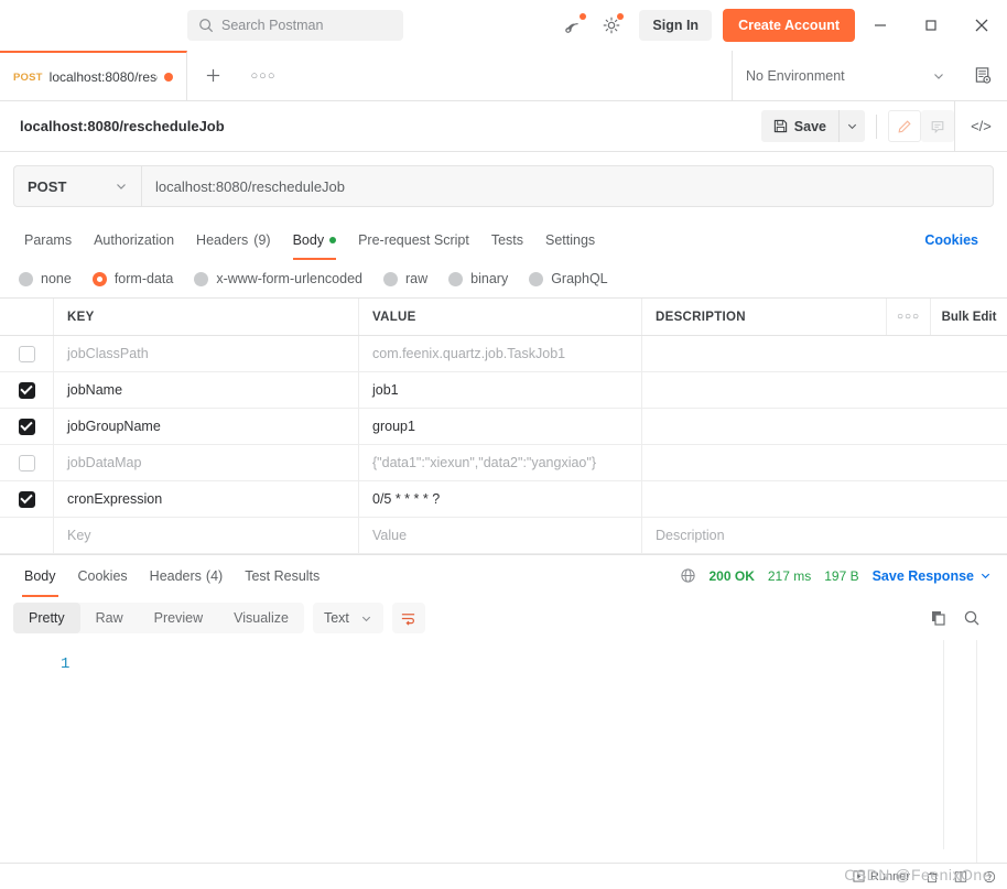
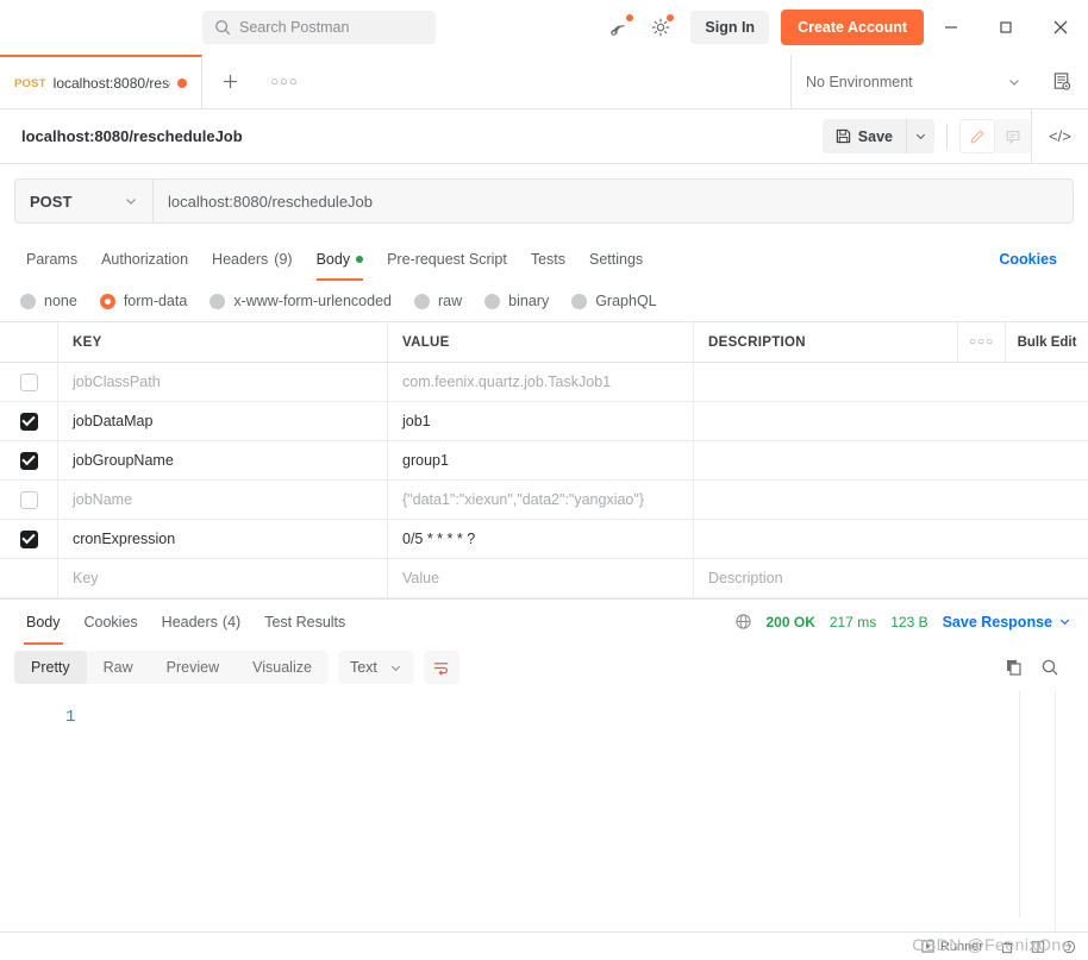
  Search Postman
  Sign In
  Create Account
  POST
  localhost:8080/res
  ○○○
  No Environment
  localhost:8080/rescheduleJob
  Save
  </>
  POST
  localhost:8080/rescheduleJob
  Params
  Authorization
  Headers
  (9)
  Body
  Pre-request Script
  Tests
  Settings
  Cookies
  none
  form-data
  x-www-form-urlencoded
  raw
  binary
  GraphQL
  KEY
  VALUE
  DESCRIPTION
  ○○○
  Bulk Edit
  jobClassPath
  com.feenix.quartz.job.TaskJob1
- jobName
+ jobDataMap
  job1
  jobGroupName
  group1
- jobDataMap
+ jobName
  {"data1":"xiexun","data2":"yangxiao"}
  cronExpression
  0/5 * * * * ?
  Key
  Value
  Description
  Body
  Cookies
  Headers
  (4)
  Test Results
  200 OK
  217 ms
- 197 B
+ 123 B
  Save Response
  Pretty
  Raw
  Preview
  Visualize
  Text
  1
  Runner
  CSDN @FeenixOne
